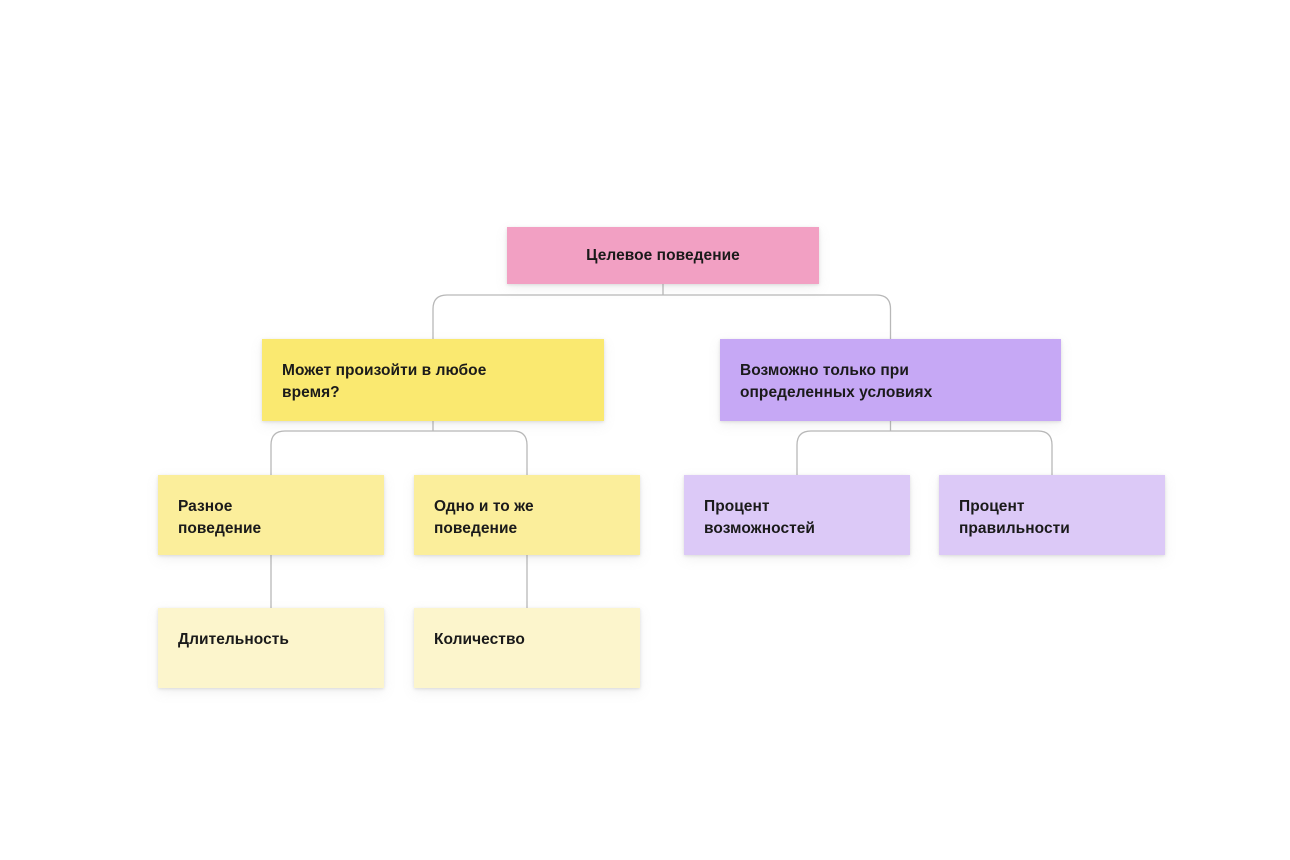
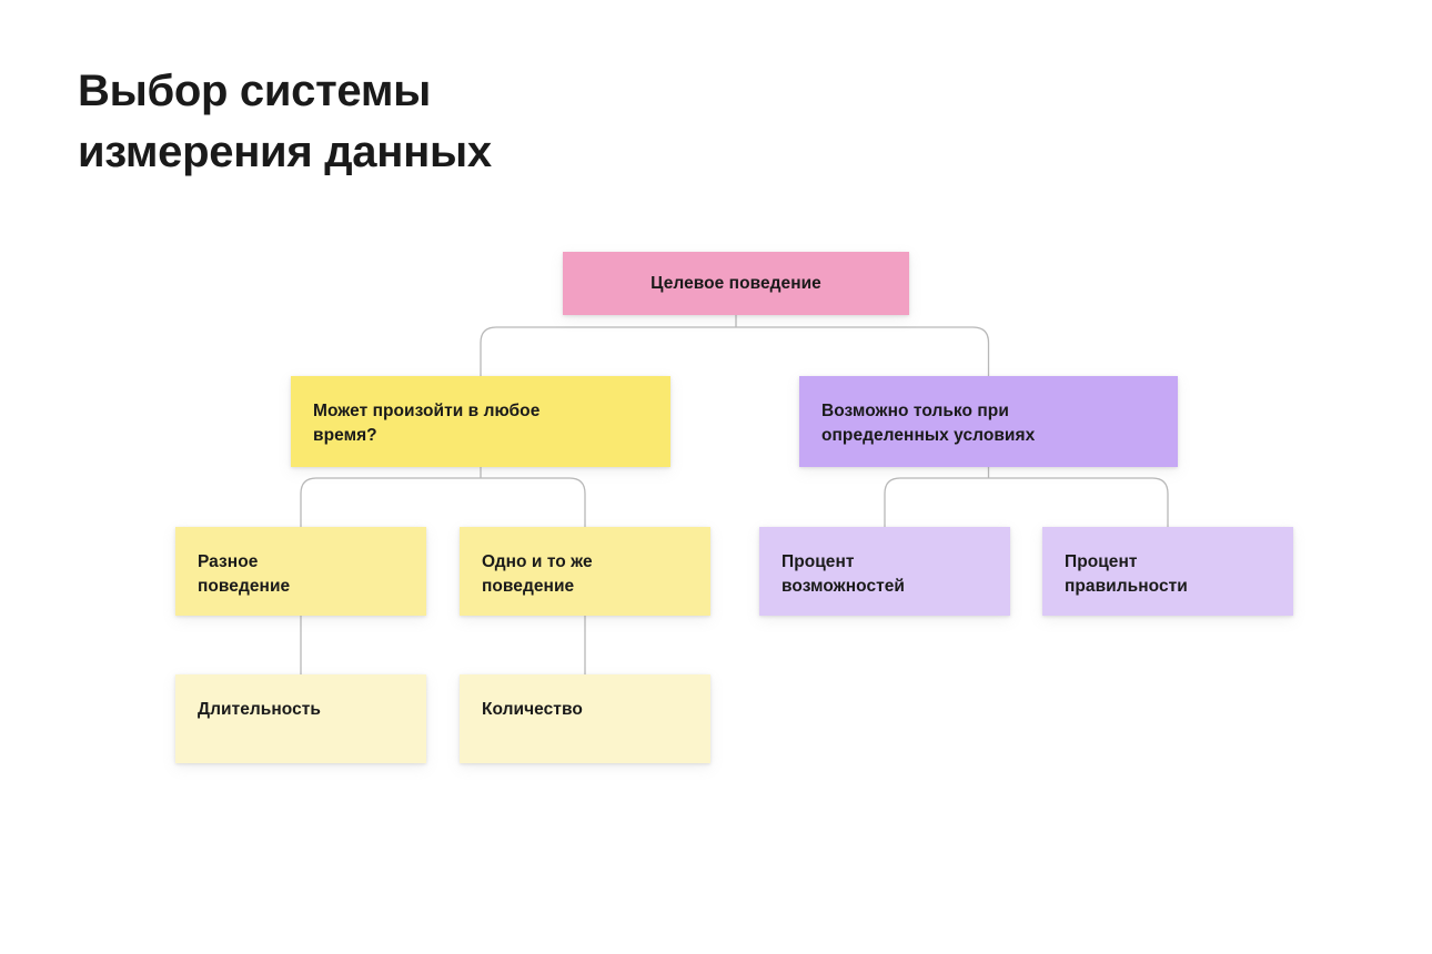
+ Выбор системы
+ измерения данных
  Целевое поведение
  Может произойти в любое
  время?
  Возможно только при
  определенных условиях
  Разное
  поведение
  Одно и то же
  поведение
  Процент
  возможностей
  Процент
  правильности
  Длительность
  Количество
